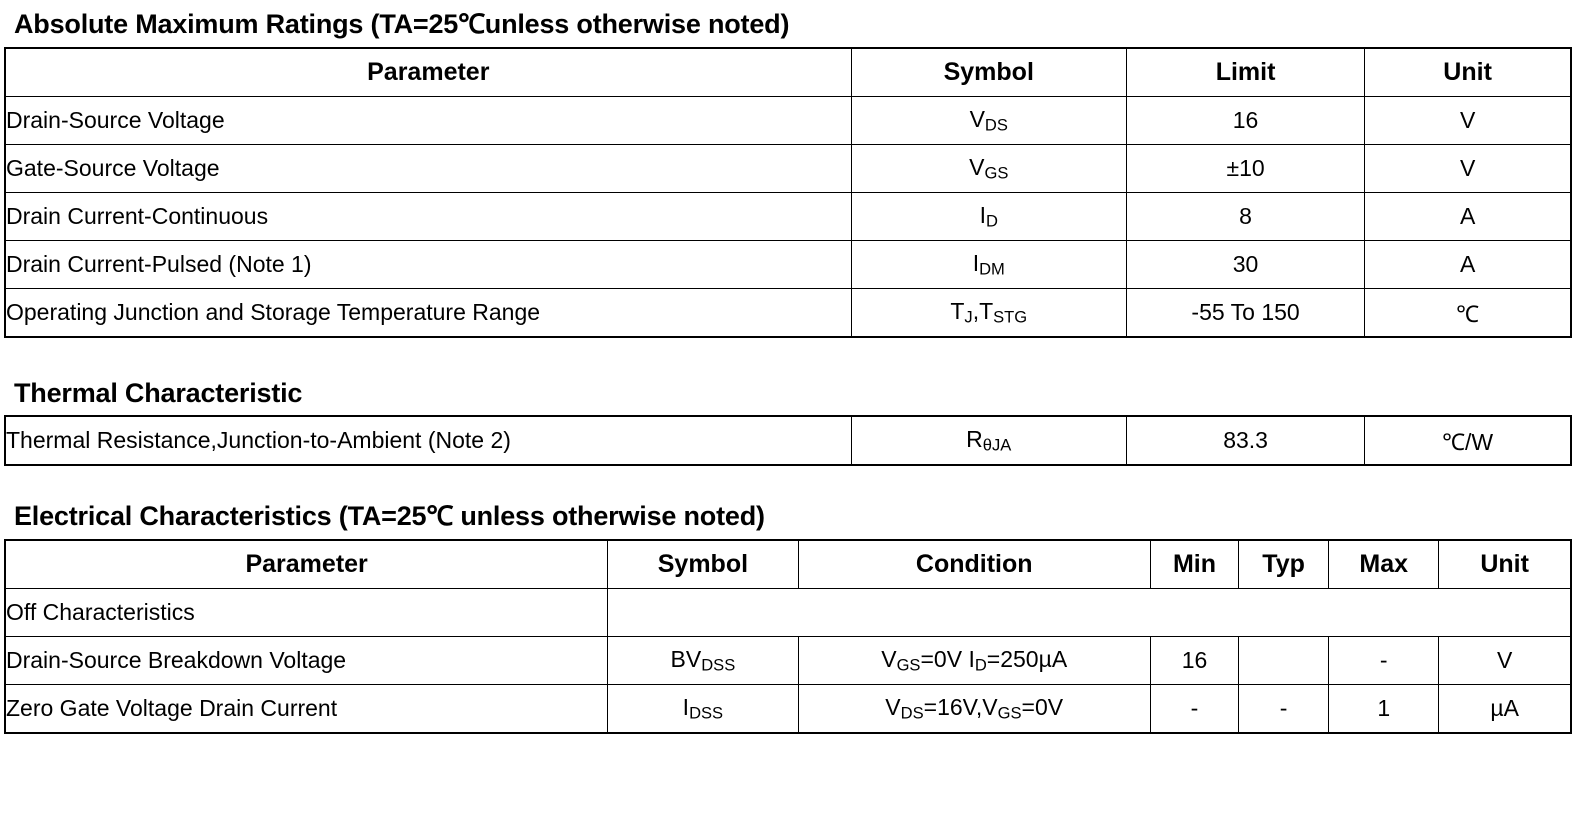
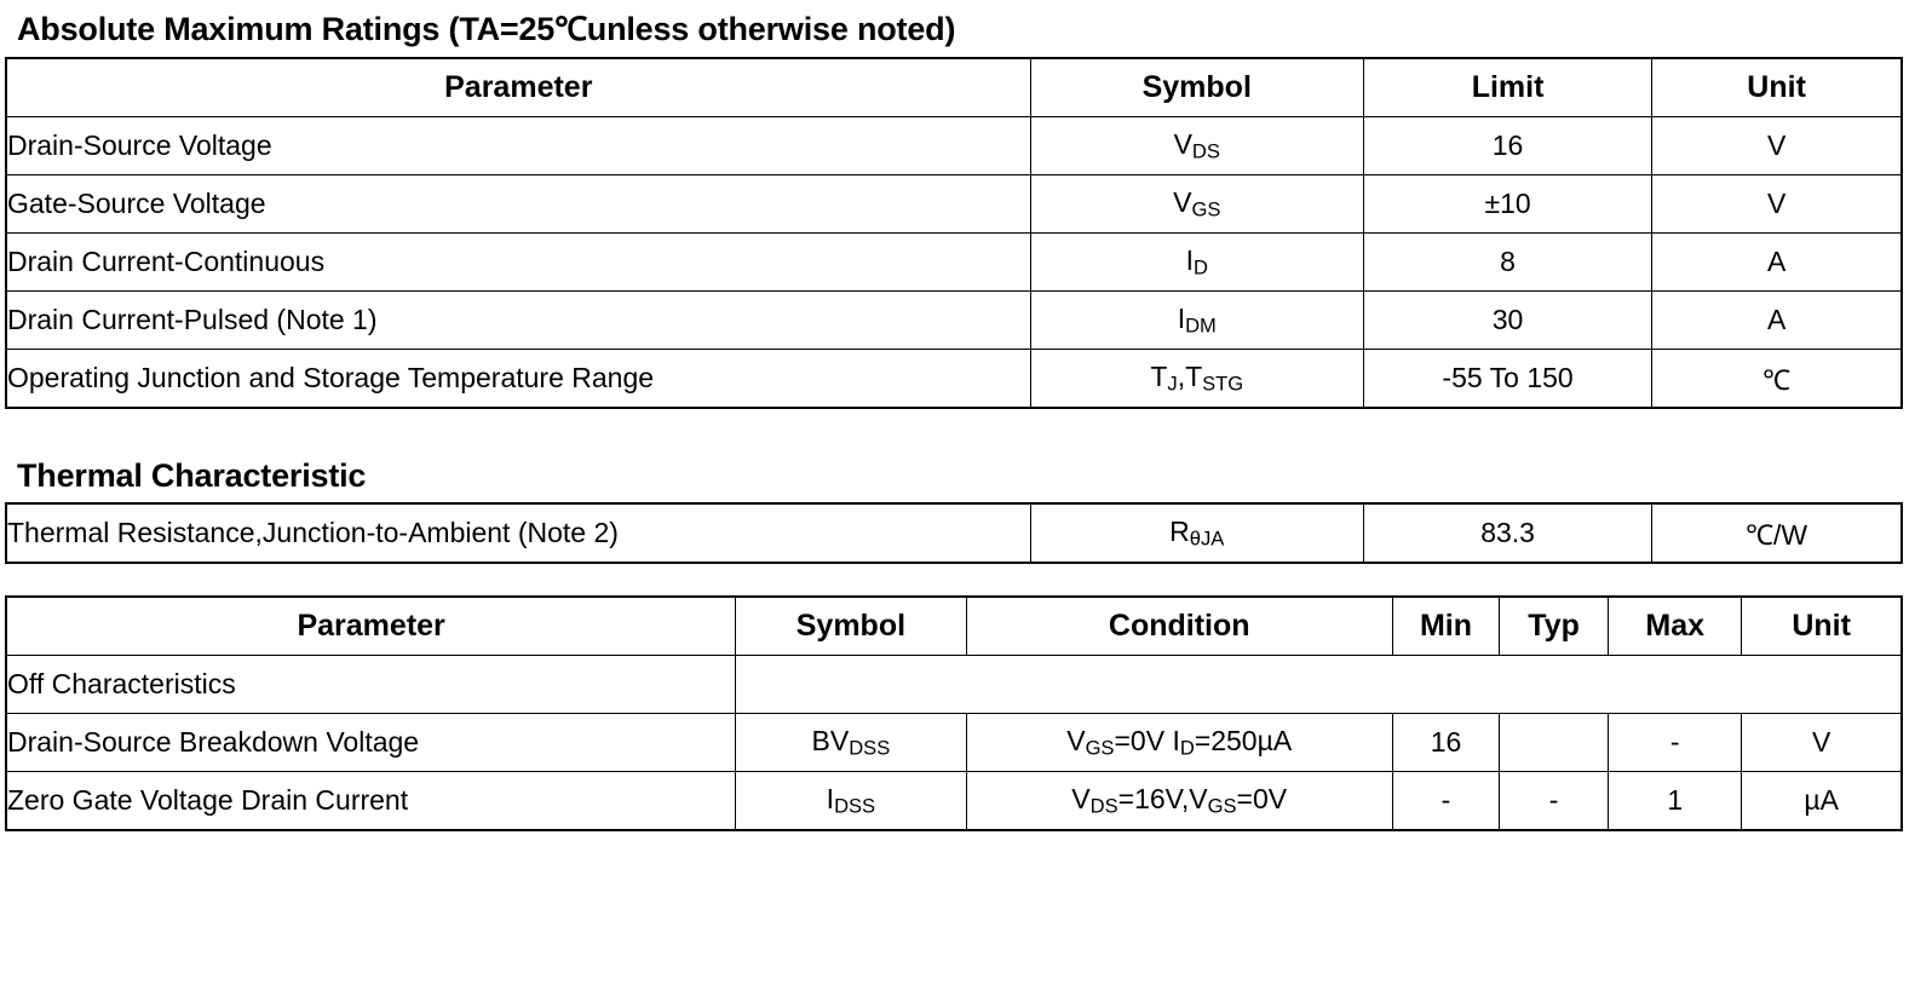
  Absolute Maximum Ratings (TA=25℃unless otherwise noted)
  Parameter	Symbol	Limit	Unit
  Drain-Source Voltage	VDS	16	V
  Gate-Source Voltage	VGS	±10	V
  Drain Current-Continuous	ID	8	A
  Drain Current-Pulsed (Note 1)	IDM	30	A
  Operating Junction and Storage Temperature Range	TJ,TSTG	-55 To 150	℃
  Thermal Characteristic
  Thermal Resistance,Junction-to-Ambient (Note 2)	RθJA	83.3	℃/W
- Electrical Characteristics (TA=25℃ unless otherwise noted)
  Parameter	Symbol	Condition	Min	Typ	Max	Unit
  Off Characteristics
  Drain-Source Breakdown Voltage	BVDSS	VGS=0V ID=250µA	16		-	V
  Zero Gate Voltage Drain Current	IDSS	VDS=16V,VGS=0V	-	-	1	µA
